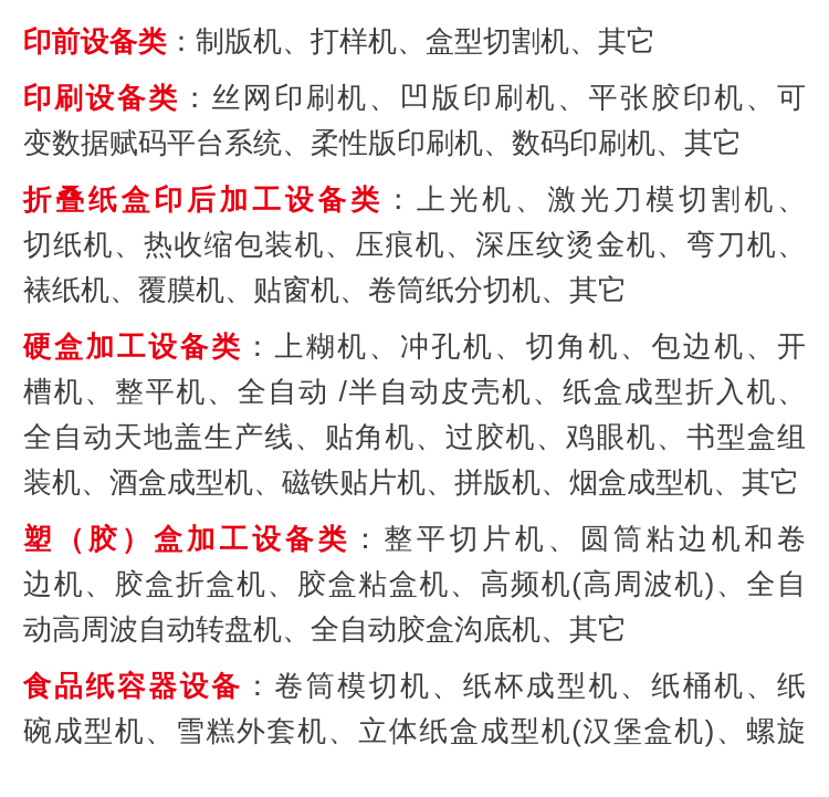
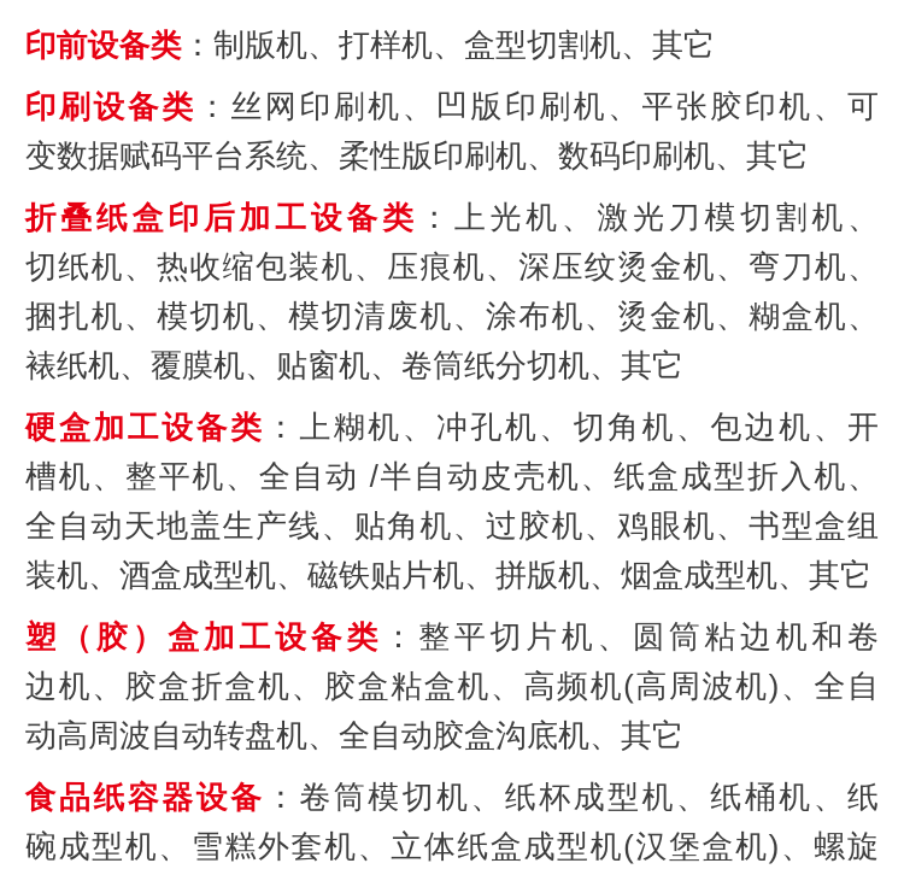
  印前设备类：制版机、打样机、盒型切割机、其它
  印刷设备类：丝网印刷机、凹版印刷机、平张胶印机、可
  变数据赋码平台系统、柔性版印刷机、数码印刷机、其它
  折叠纸盒印后加工设备类：上光机、激光刀模切割机、
  切纸机、热收缩包装机、压痕机、深压纹烫金机、弯刀机、
+ 捆扎机、模切机、模切清废机、涂布机、烫金机、糊盒机、
  裱纸机、覆膜机、贴窗机、卷筒纸分切机、其它
  硬盒加工设备类：上糊机、冲孔机、切角机、包边机、开
  槽机、整平机、全自动 /半自动皮壳机、纸盒成型折入机、
  全自动天地盖生产线、贴角机、过胶机、鸡眼机、书型盒组
  装机、酒盒成型机、磁铁贴片机、拼版机、烟盒成型机、其它
  塑（胶）盒加工设备类：整平切片机、圆筒粘边机和卷
  边机、胶盒折盒机、胶盒粘盒机、高频机(高周波机)、全自
  动高周波自动转盘机、全自动胶盒沟底机、其它
  食品纸容器设备：卷筒模切机、纸杯成型机、纸桶机、纸
  碗成型机、雪糕外套机、立体纸盒成型机(汉堡盒机)、螺旋
